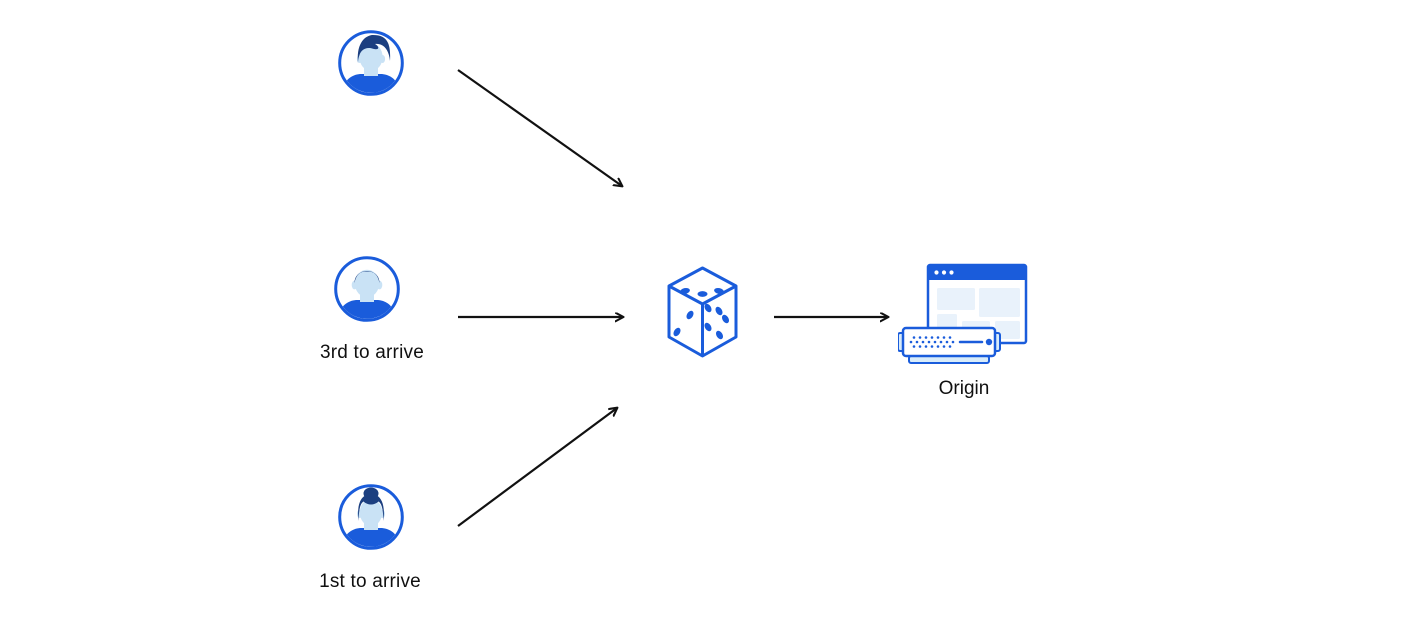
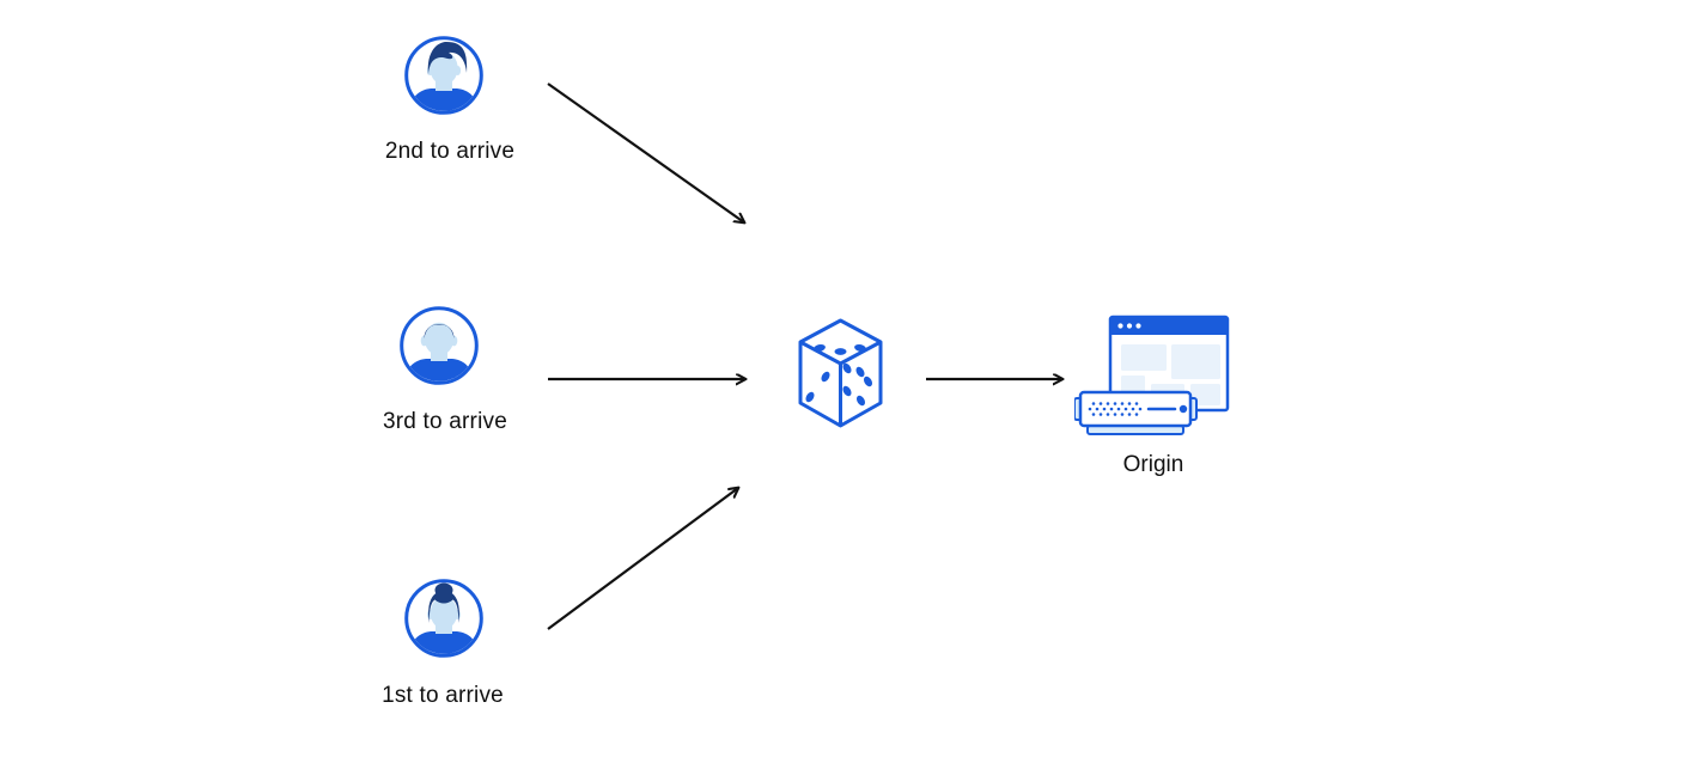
+ 2nd to arrive
  3rd to arrive
  1st to arrive
  Origin
